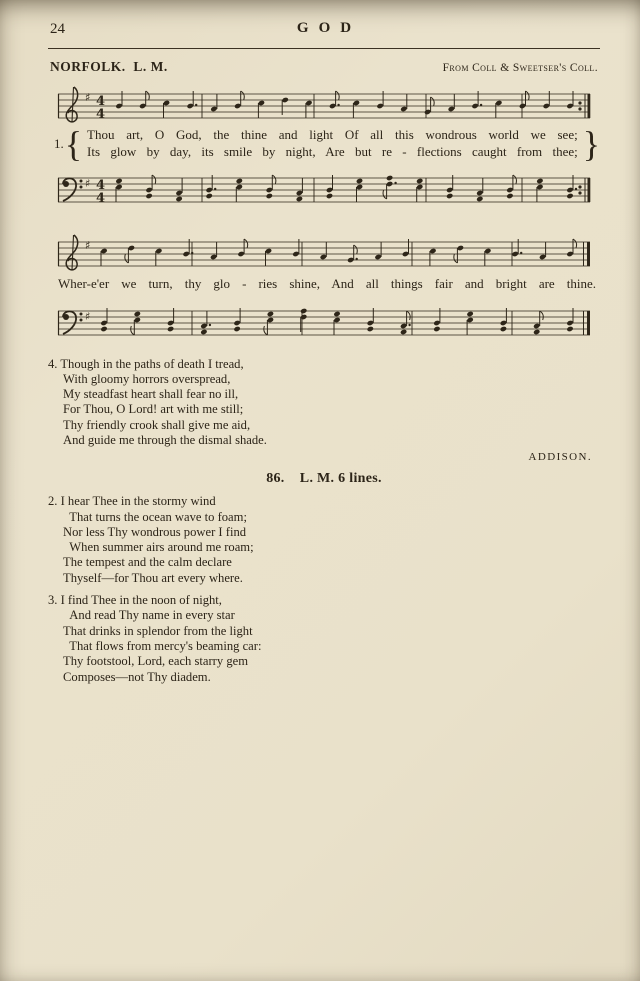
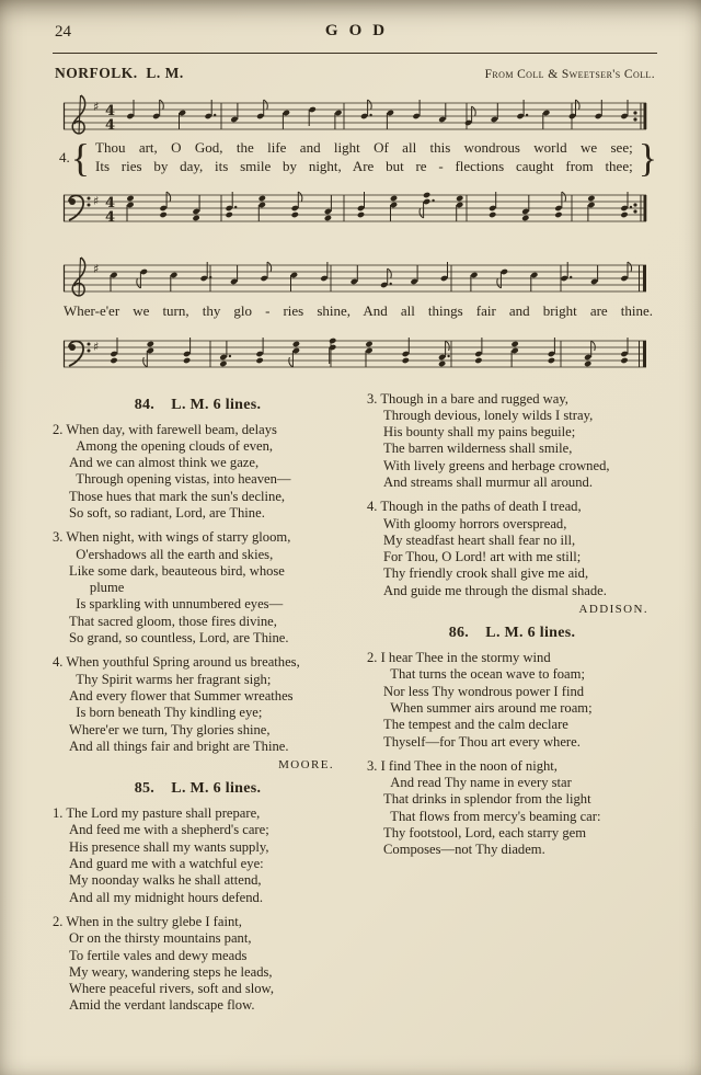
  24
  GOD
  NORFOLK. L. M.
  From Coll & Sweetser's Coll.
  ♯
  4
  4
- 1.
+ 4.
  {
- Thou art, O God, the thine and light Of all this wondrous world we see;
+ Thou art, O God, the life and light Of all this wondrous world we see;
- Its glow by day, its smile by night, Are but re - flections caught from thee;
+ Its ries by day, its smile by night, Are but re - flections caught from thee;
  }
  ♯
  4
  4
  ♯
  Wher-e'er we turn, thy glo - ries shine, And all things fair and bright are thine.
  ♯
+ 84. L. M. 6 lines.
+ 2. When day, with farewell beam, delays
+ Among the opening clouds of even,
+ And we can almost think we gaze,
+ Through opening vistas, into heaven—
+ Those hues that mark the sun's decline,
+ So soft, so radiant, Lord, are Thine.
+ 3. When night, with wings of starry gloom,
+ O'ershadows all the earth and skies,
+ Like some dark, beauteous bird, whose
+ plume
+ Is sparkling with unnumbered eyes—
+ That sacred gloom, those fires divine,
+ So grand, so countless, Lord, are Thine.
+ 4. When youthful Spring around us breathes,
+ Thy Spirit warms her fragrant sigh;
+ And every flower that Summer wreathes
+ Is born beneath Thy kindling eye;
+ Where'er we turn, Thy glories shine,
+ And all things fair and bright are Thine.
+ MOORE.
+ 85. L. M. 6 lines.
+ 1. The Lord my pasture shall prepare,
+ And feed me with a shepherd's care;
+ His presence shall my wants supply,
+ And guard me with a watchful eye:
+ My noonday walks he shall attend,
+ And all my midnight hours defend.
+ 2. When in the sultry glebe I faint,
+ Or on the thirsty mountains pant,
+ To fertile vales and dewy meads
+ My weary, wandering steps he leads,
+ Where peaceful rivers, soft and slow,
+ Amid the verdant landscape flow.
+ 3. Though in a bare and rugged way,
+ Through devious, lonely wilds I stray,
+ His bounty shall my pains beguile;
+ The barren wilderness shall smile,
+ With lively greens and herbage crowned,
+ And streams shall murmur all around.
  4. Though in the paths of death I tread,
  With gloomy horrors overspread,
  My steadfast heart shall fear no ill,
  For Thou, O Lord! art with me still;
  Thy friendly crook shall give me aid,
  And guide me through the dismal shade.
  ADDISON.
  86. L. M. 6 lines.
  2. I hear Thee in the stormy wind
  That turns the ocean wave to foam;
  Nor less Thy wondrous power I find
  When summer airs around me roam;
  The tempest and the calm declare
  Thyself—for Thou art every where.
  3. I find Thee in the noon of night,
  And read Thy name in every star
  That drinks in splendor from the light
  That flows from mercy's beaming car:
  Thy footstool, Lord, each starry gem
  Composes—not Thy diadem.
